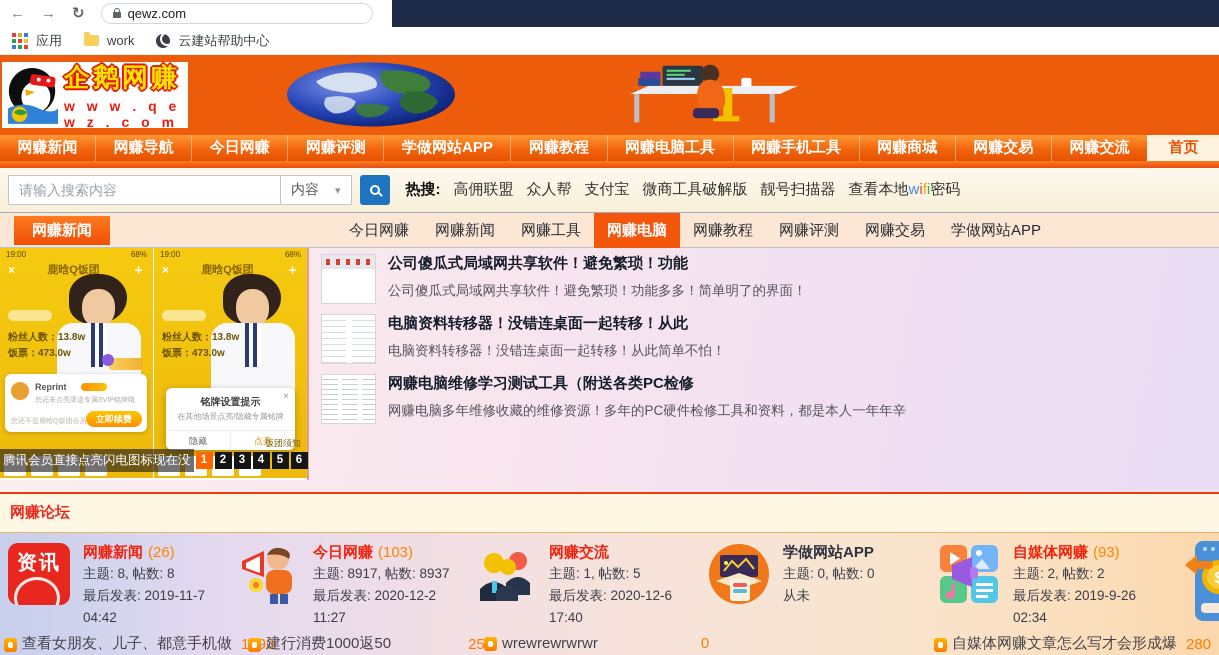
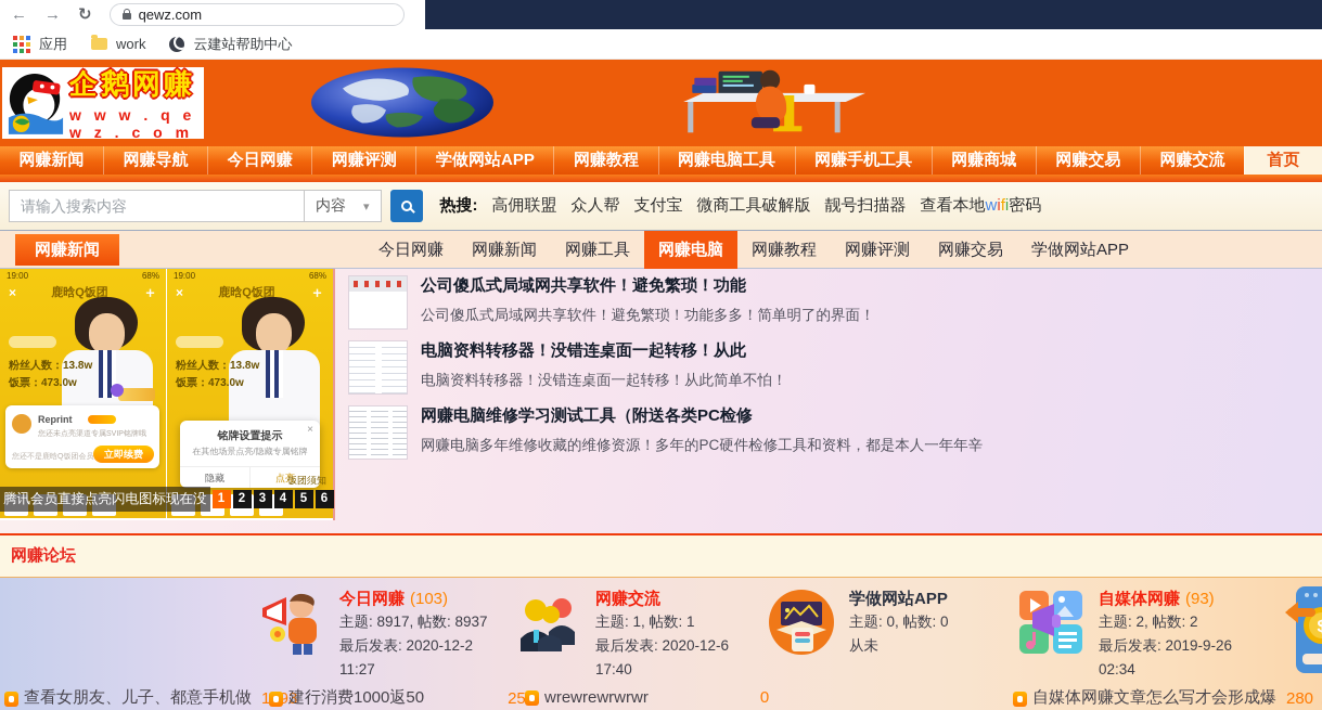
  ←
  →
  ↻
  qewz.com
  应用
  work
  云建站帮助中心
  企鹅网赚
  w w w . q e w z . c o m
  网赚新闻
  网赚导航
  今日网赚
  网赚评测
  学做网站APP
  网赚教程
  网赚电脑工具
  网赚手机工具
  网赚商城
  网赚交易
  网赚交流
  首页
  请输入搜索内容
  内容
  ▾
  热搜:
  高佣联盟
  众人帮
  支付宝
  微商工具破解版
  靓号扫描器
  查看本地wifi密码
  网赚新闻
  今日网赚
  网赚新闻
  网赚工具
  网赚电脑
  网赚教程
  网赚评测
  网赚交易
  学做网站APP
  19:00
  68%
  ×
  鹿晗Q饭团
  ＋
  粉丝人数：13.8w
  饭票：473.0w
  Reprint
  立即续费
  19:00
  68%
  ×
  鹿晗Q饭团
  ＋
  粉丝人数：13.8w
  饭票：473.0w
  铭牌设置提示
  ×
  在其他场景点亮/隐藏专属铭牌
  隐藏
  点亮
  饭团须知
  腾讯会员直接点亮闪电图标现在没
  1
  2
  3
  4
  5
  6
  公司傻瓜式局域网共享软件！避免繁琐！功能
  公司傻瓜式局域网共享软件！避免繁琐！功能多多！简单明了的界面！
  电脑资料转移器！没错连桌面一起转移！从此
  电脑资料转移器！没错连桌面一起转移！从此简单不怕！
  网赚电脑维修学习测试工具（附送各类PC检修
  网赚电脑多年维修收藏的维修资源！多年的PC硬件检修工具和资料，都是本人一年年辛
  网赚论坛
- 资讯
- 网赚新闻 (26)
- 主题: 8, 帖数: 8
- 最后发表: 2019-11-7
- 04:42
  今日网赚 (103)
  主题: 8917, 帖数: 8937
  最后发表: 2020-12-2
  11:27
  网赚交流
- 主题: 1, 帖数: 5
+ 主题: 1, 帖数: 1
  最后发表: 2020-12-6
  17:40
  学做网站APP
  主题: 0, 帖数: 0
  从未
  自媒体网赚 (93)
  主题: 2, 帖数: 2
  最后发表: 2019-9-26
  02:34
  查看女朋友、儿子、都意手机做
  193
  建行消费1000返50
  wrewrewrwrwr
  0
  自媒体网赚文章怎么写才会形成爆
  280
